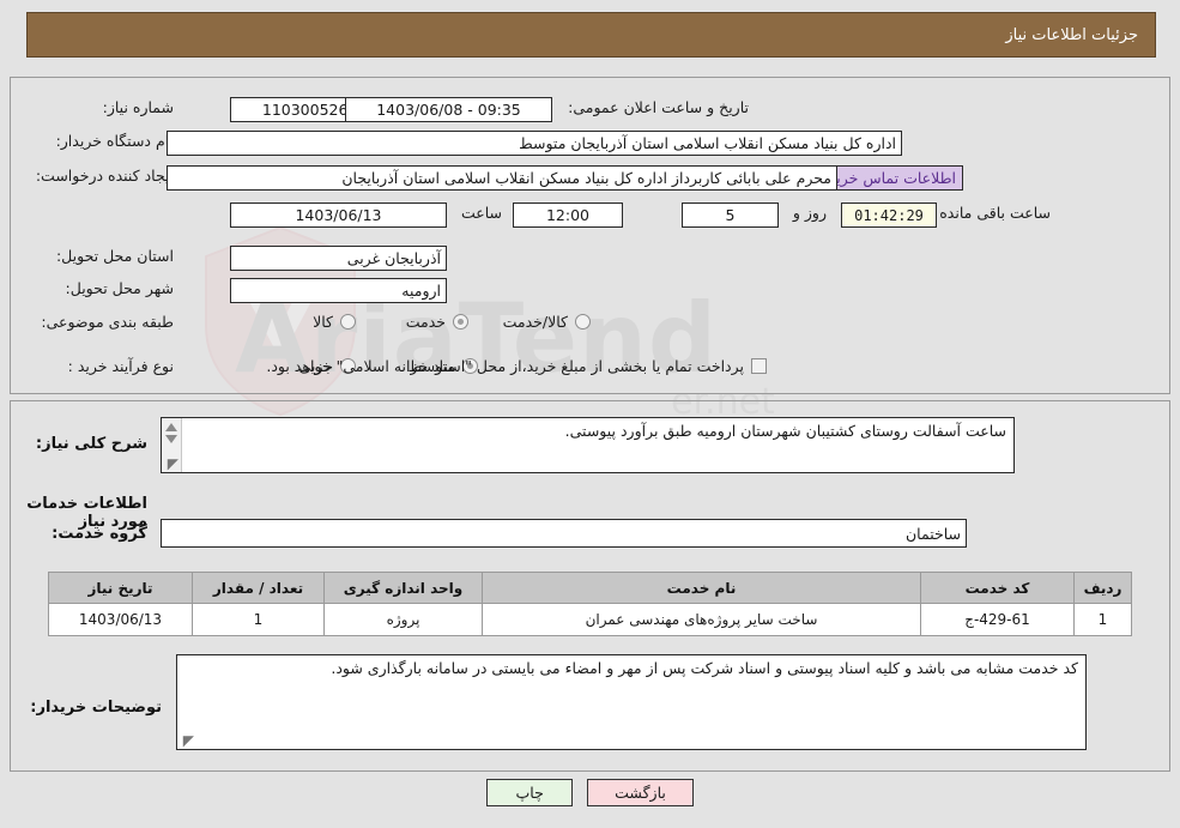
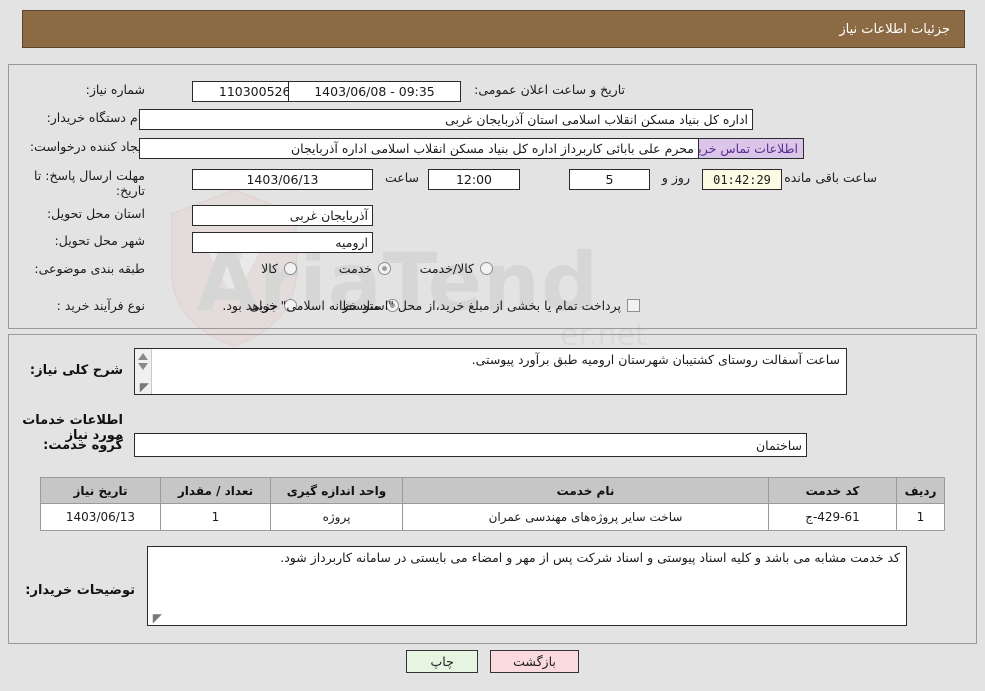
  AriaTend
  er.net
  جزئیات اطلاعات نیاز
  شماره نیاز:
  تاریخ و ساعت اعلان عمومی:
  1403/06/08 - 09:35
  م دستگاه خریدار:
- اداره کل بنیاد مسکن انقلاب اسلامی استان آذربایجان متوسط
+ اداره کل بنیاد مسکن انقلاب اسلامی استان آذربایجان غربی
  جاد کننده درخواست:
- محرم علی بابائی کاربرداز اداره کل بنیاد مسکن انقلاب اسلامی استان آذربایجان
+ محرم علی بابائی کاربرداز اداره کل بنیاد مسکن انقلاب اسلامی اداره آذربایجان
  اطلاعات تماس خری
+ مهلت ارسال پاسخ: تا تاریخ:
  1403/06/13
  ساعت
  12:00
  5
  روز و
  01:42:29
  ساعت باقی مانده
  استان محل تحویل:
  آذربایجان غربی
  شهر محل تحویل:
  ارومیه
  طبقه بندی موضوعی:
  کالا
  خدمت
  کالا/خدمت
  نوع فرآیند خرید :
  جزیی
  متوسط
  پرداخت تمام یا بخشی از مبلغ خرید،از محل "اسناد خزانه اسلامی" خواهد بود.
  شرح کلی نیاز:
  ساعت آسفالت روستای کشتیبان شهرستان ارومیه طبق برآورد پیوستی.
  ◤
  اطلاعات خدمات مورد نیاز
  گروه خدمت:
  ساختمان
  ردیف	کد خدمت	نام خدمت	واحد اندازه گیری	تعداد / مقدار	تاریخ نیاز
  1	ج-429-61	ساخت سایر پروژه‌های مهندسی عمران	پروژه	1	1403/06/13
  توضیحات خریدار:
- کد خدمت مشابه می باشد و کلیه اسناد پیوستی و اسناد شرکت پس از مهر و امضاء می بایستی در سامانه بارگذاری شود.
+ کد خدمت مشابه می باشد و کلیه اسناد پیوستی و اسناد شرکت پس از مهر و امضاء می بایستی در سامانه کاربرداز شود.
  ◤
  بازگشت
  چاپ
